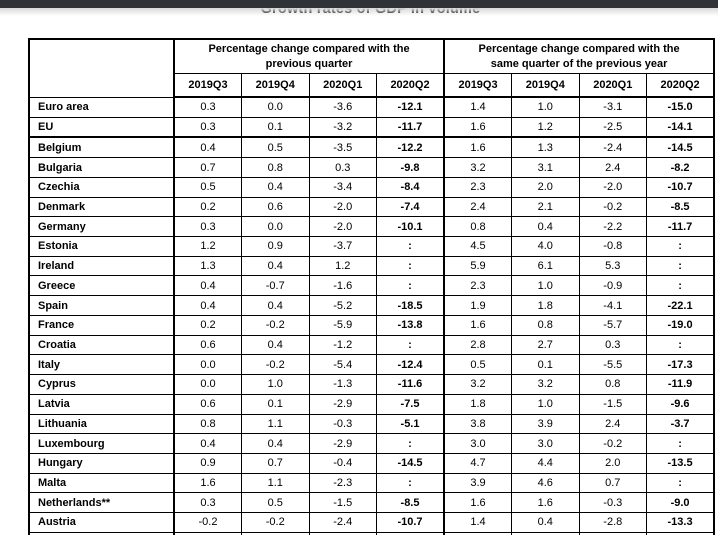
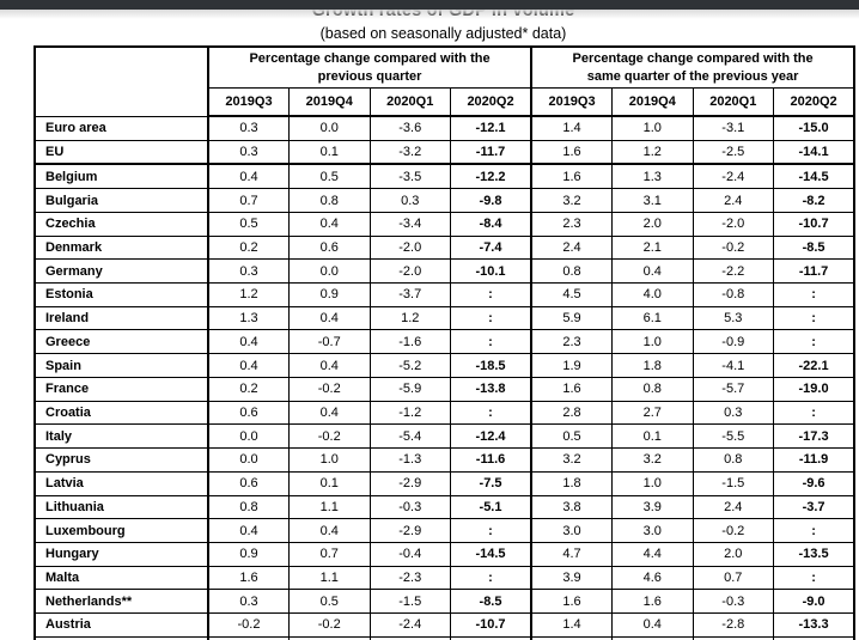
+ (based on seasonally adjusted* data)
  	Percentage change compared with the previous quarter	Percentage change compared with the same quarter of the previous year
  2019Q3	2019Q4	2020Q1	2020Q2	2019Q3	2019Q4	2020Q1	2020Q2
  Euro area	0.3	0.0	-3.6	-12.1	1.4	1.0	-3.1	-15.0
  EU	0.3	0.1	-3.2	-11.7	1.6	1.2	-2.5	-14.1
  Belgium	0.4	0.5	-3.5	-12.2	1.6	1.3	-2.4	-14.5
  Bulgaria	0.7	0.8	0.3	-9.8	3.2	3.1	2.4	-8.2
  Czechia	0.5	0.4	-3.4	-8.4	2.3	2.0	-2.0	-10.7
  Denmark	0.2	0.6	-2.0	-7.4	2.4	2.1	-0.2	-8.5
  Germany	0.3	0.0	-2.0	-10.1	0.8	0.4	-2.2	-11.7
  Estonia	1.2	0.9	-3.7	:	4.5	4.0	-0.8	:
  Ireland	1.3	0.4	1.2	:	5.9	6.1	5.3	:
  Greece	0.4	-0.7	-1.6	:	2.3	1.0	-0.9	:
  Spain	0.4	0.4	-5.2	-18.5	1.9	1.8	-4.1	-22.1
  France	0.2	-0.2	-5.9	-13.8	1.6	0.8	-5.7	-19.0
  Croatia	0.6	0.4	-1.2	:	2.8	2.7	0.3	:
  Italy	0.0	-0.2	-5.4	-12.4	0.5	0.1	-5.5	-17.3
  Cyprus	0.0	1.0	-1.3	-11.6	3.2	3.2	0.8	-11.9
  Latvia	0.6	0.1	-2.9	-7.5	1.8	1.0	-1.5	-9.6
  Lithuania	0.8	1.1	-0.3	-5.1	3.8	3.9	2.4	-3.7
  Luxembourg	0.4	0.4	-2.9	:	3.0	3.0	-0.2	:
  Hungary	0.9	0.7	-0.4	-14.5	4.7	4.4	2.0	-13.5
  Malta	1.6	1.1	-2.3	:	3.9	4.6	0.7	:
  Netherlands**	0.3	0.5	-1.5	-8.5	1.6	1.6	-0.3	-9.0
  Austria	-0.2	-0.2	-2.4	-10.7	1.4	0.4	-2.8	-13.3
